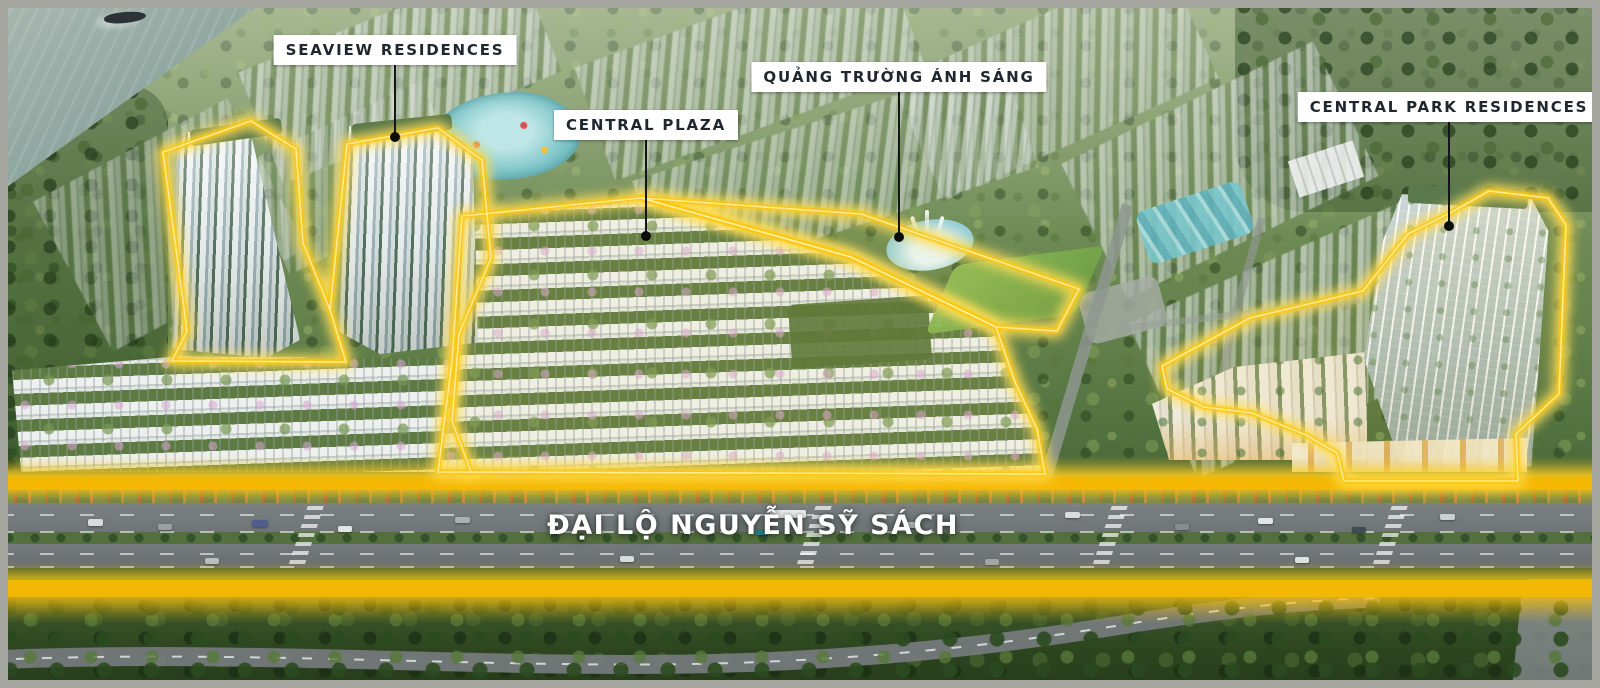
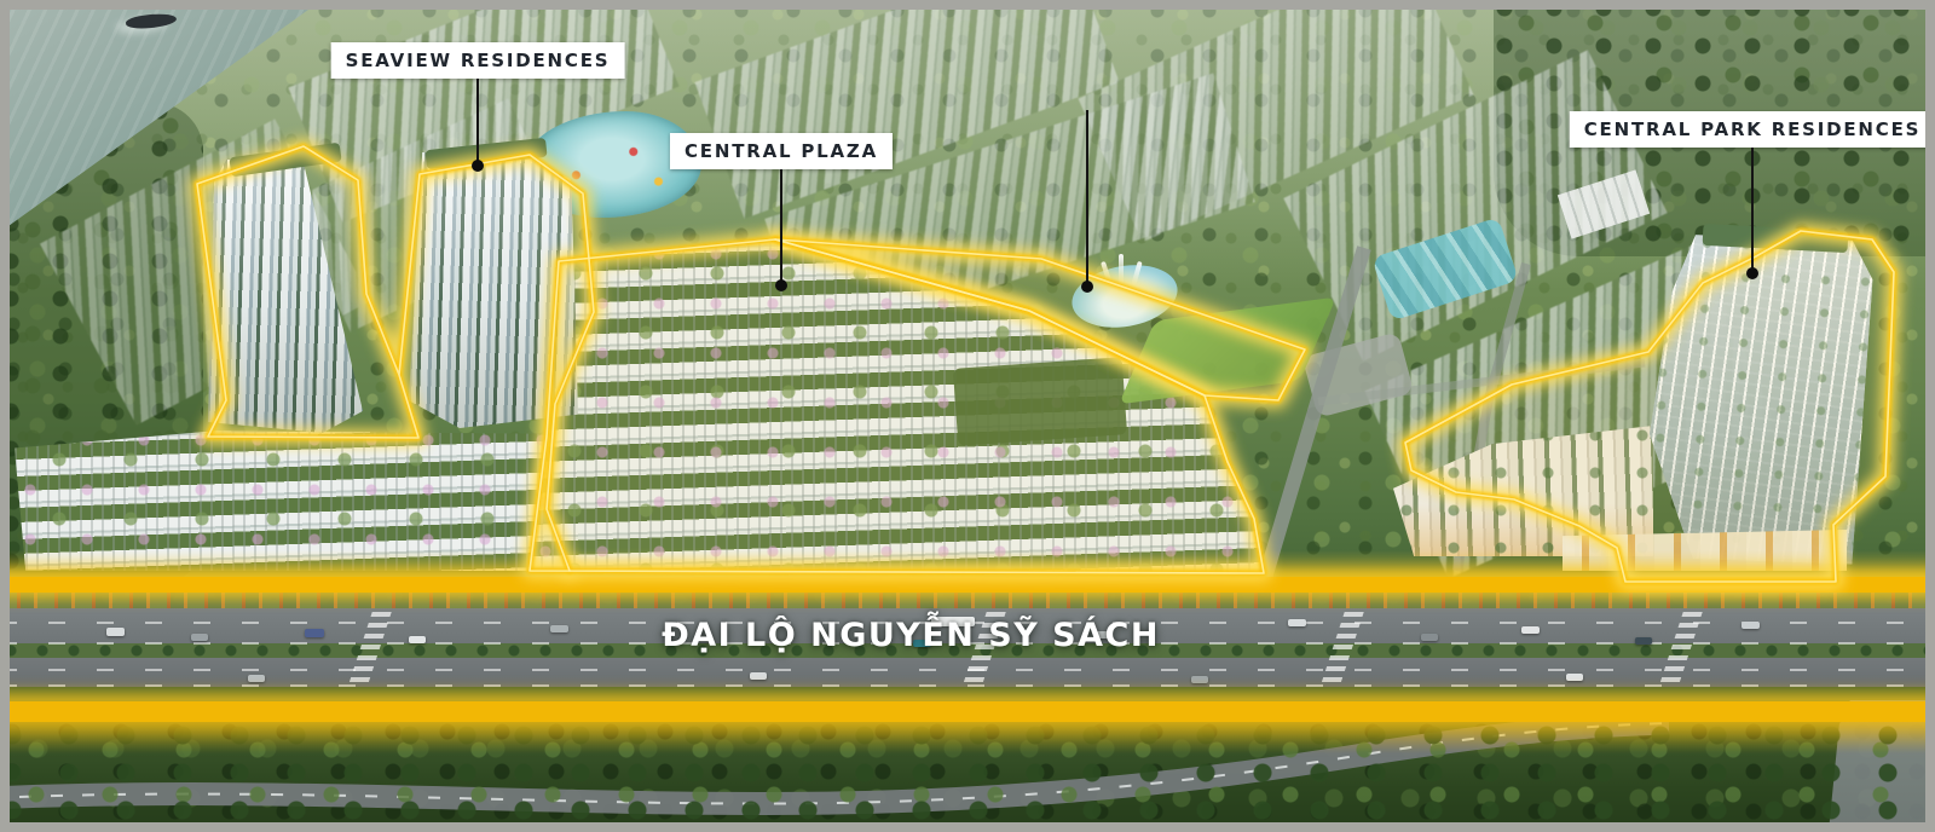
  SEAVIEW RESIDENCES
  CENTRAL PLAZA
- QUẢNG TRƯỜNG ÁNH SÁNG
  CENTRAL PARK RESIDENCES
  ĐẠI LỘ NGUYỄN SỸ SÁCH
